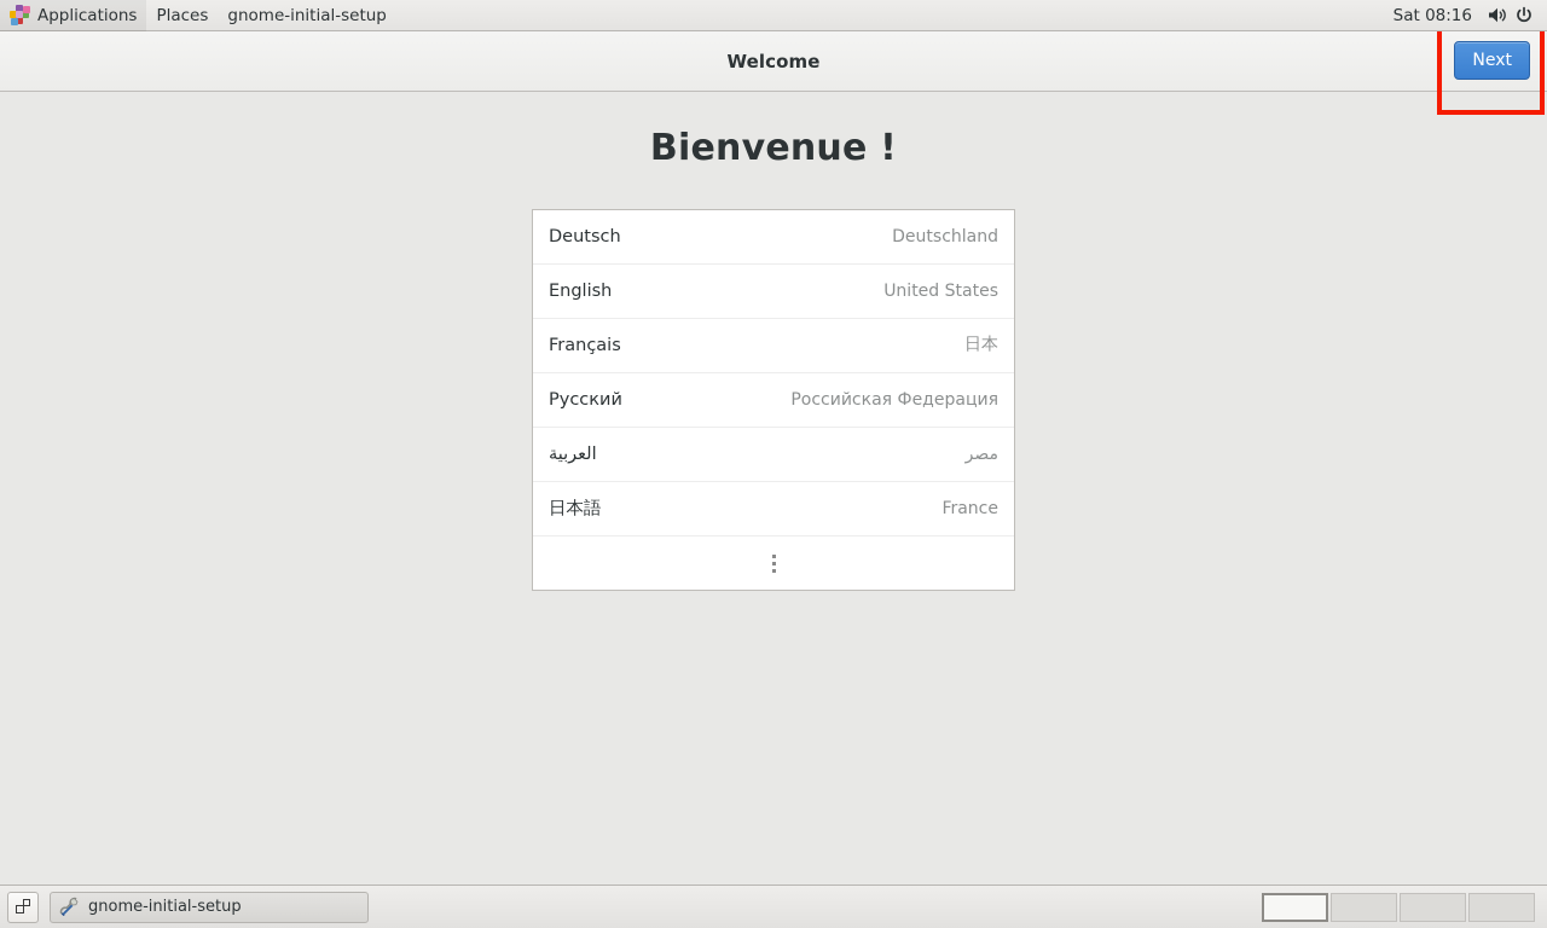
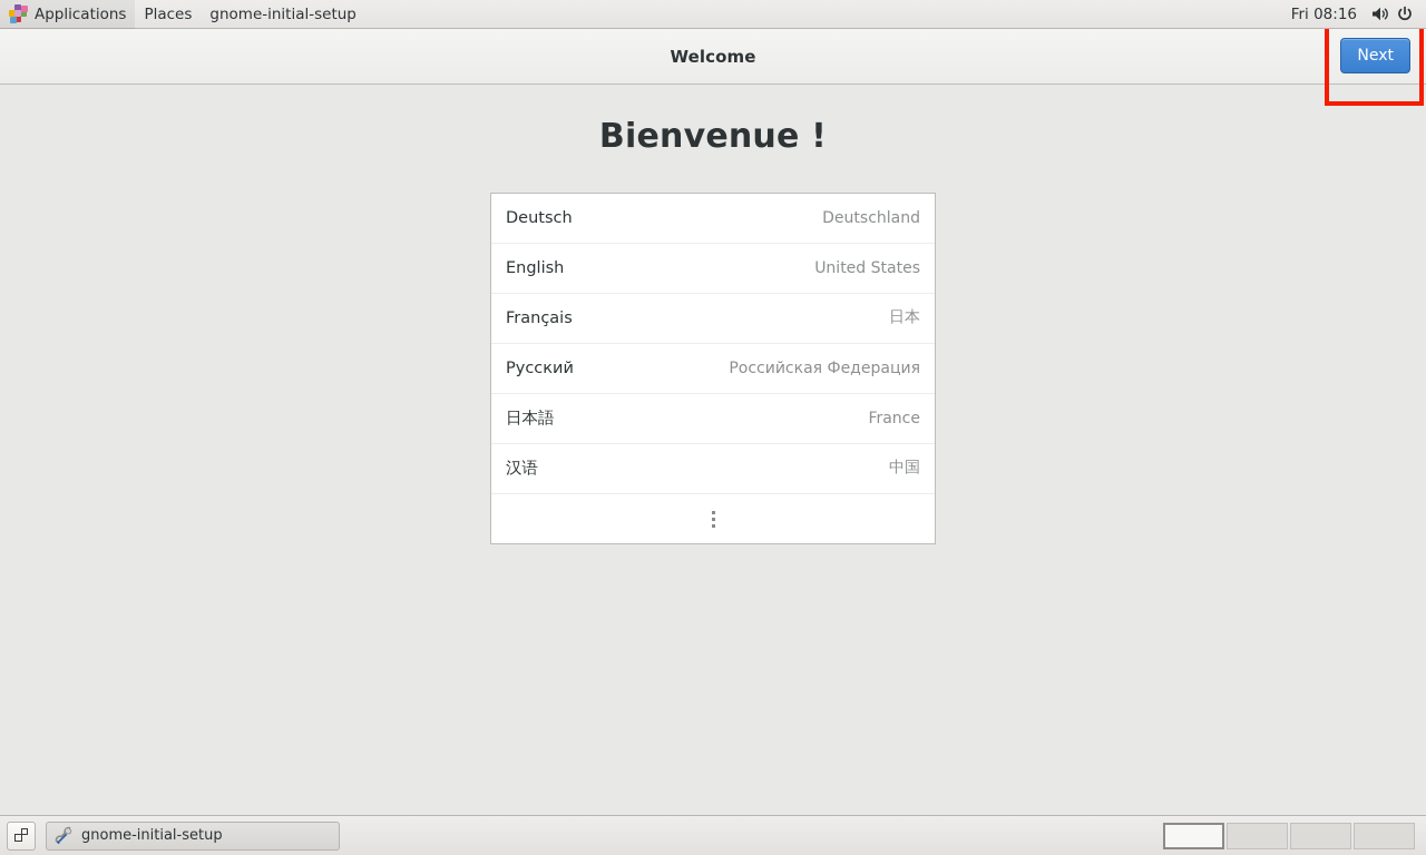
  Applications
  Places
  gnome-initial-setup
- Sat 08:16
+ Fri 08:16
  Welcome
  Next
  Bienvenue !
  Deutsch
  Deutschland
  English
  United States
  Français
  日本
  Русский
  Российская Федерация
- العربية
- مصر
  日本語
  France
+ 汉语
+ 中国
  gnome-initial-setup
